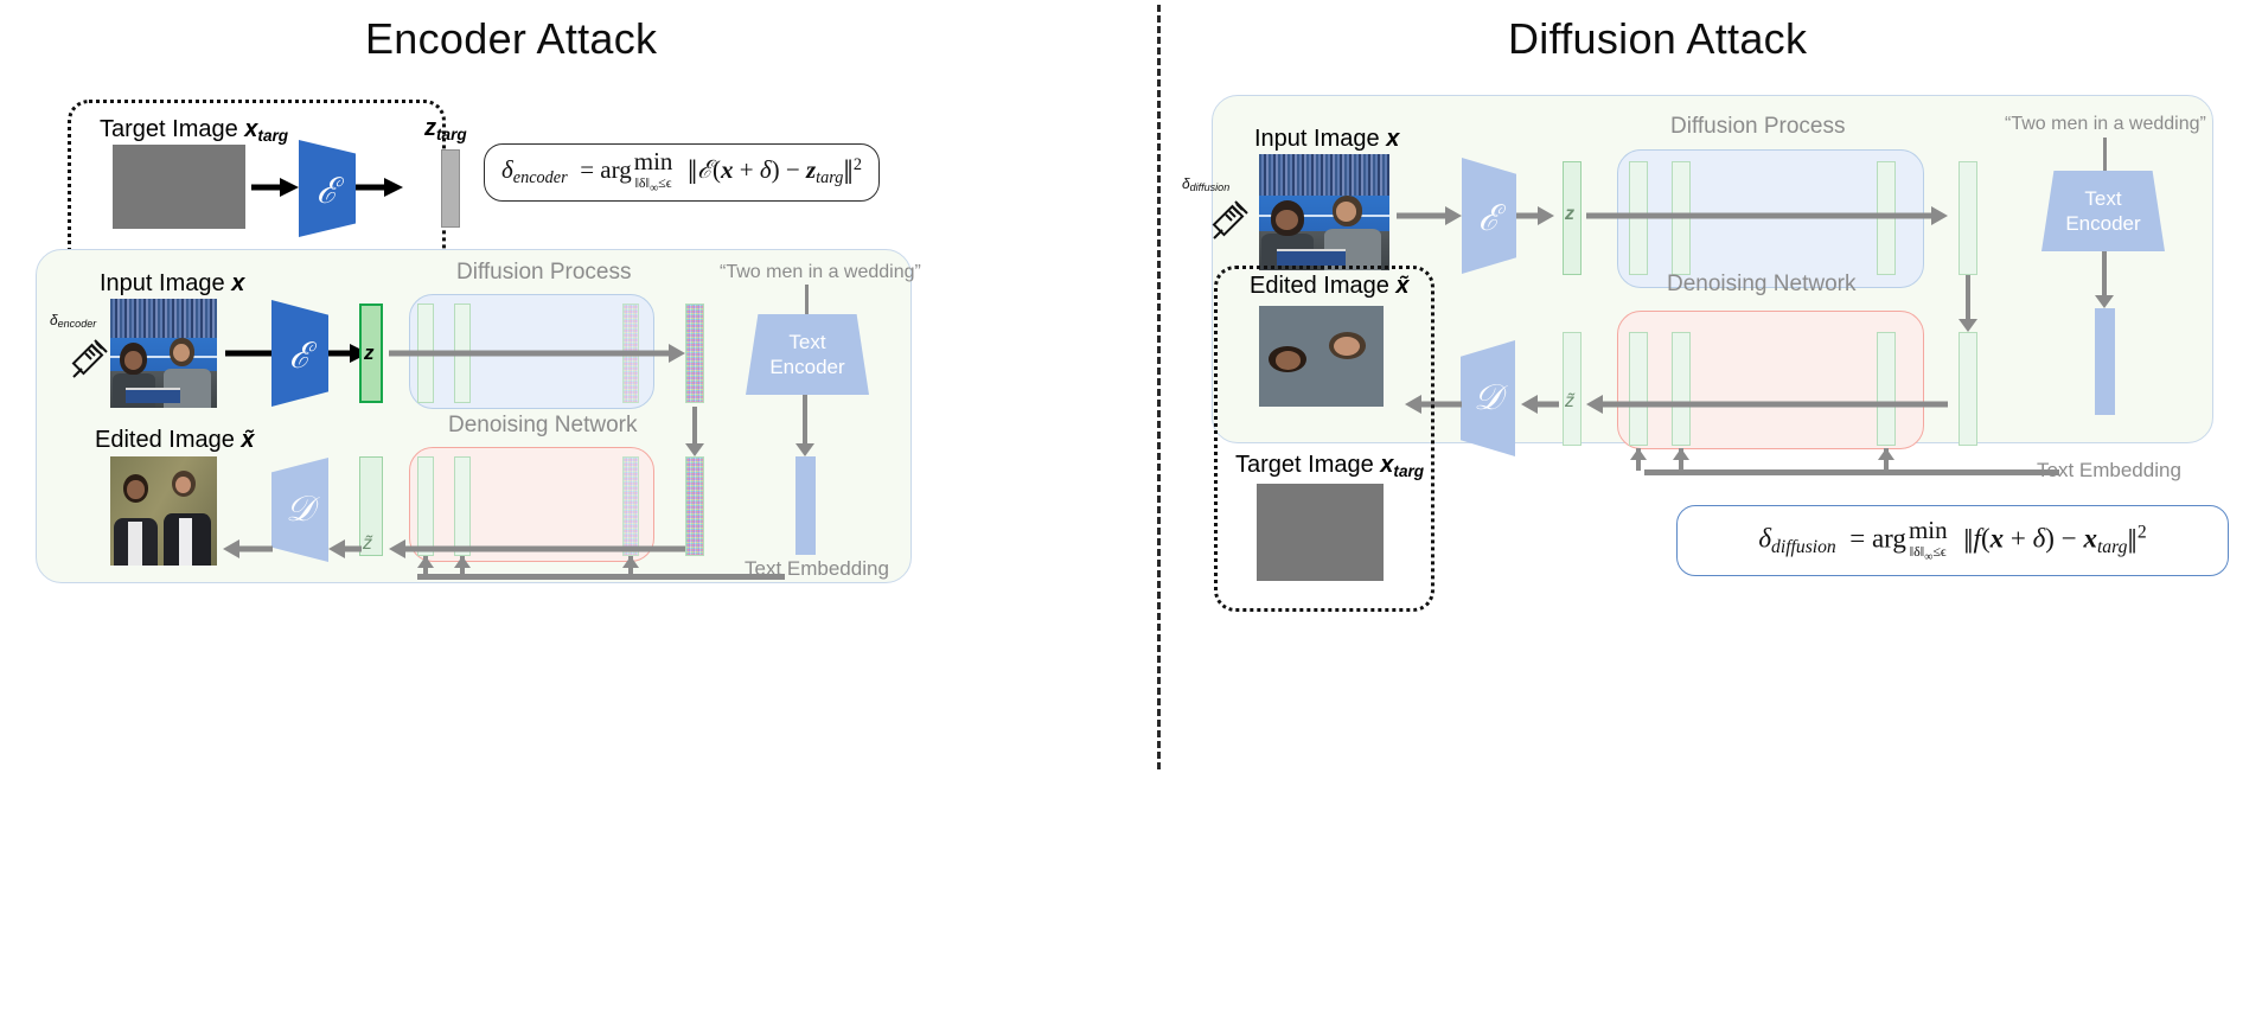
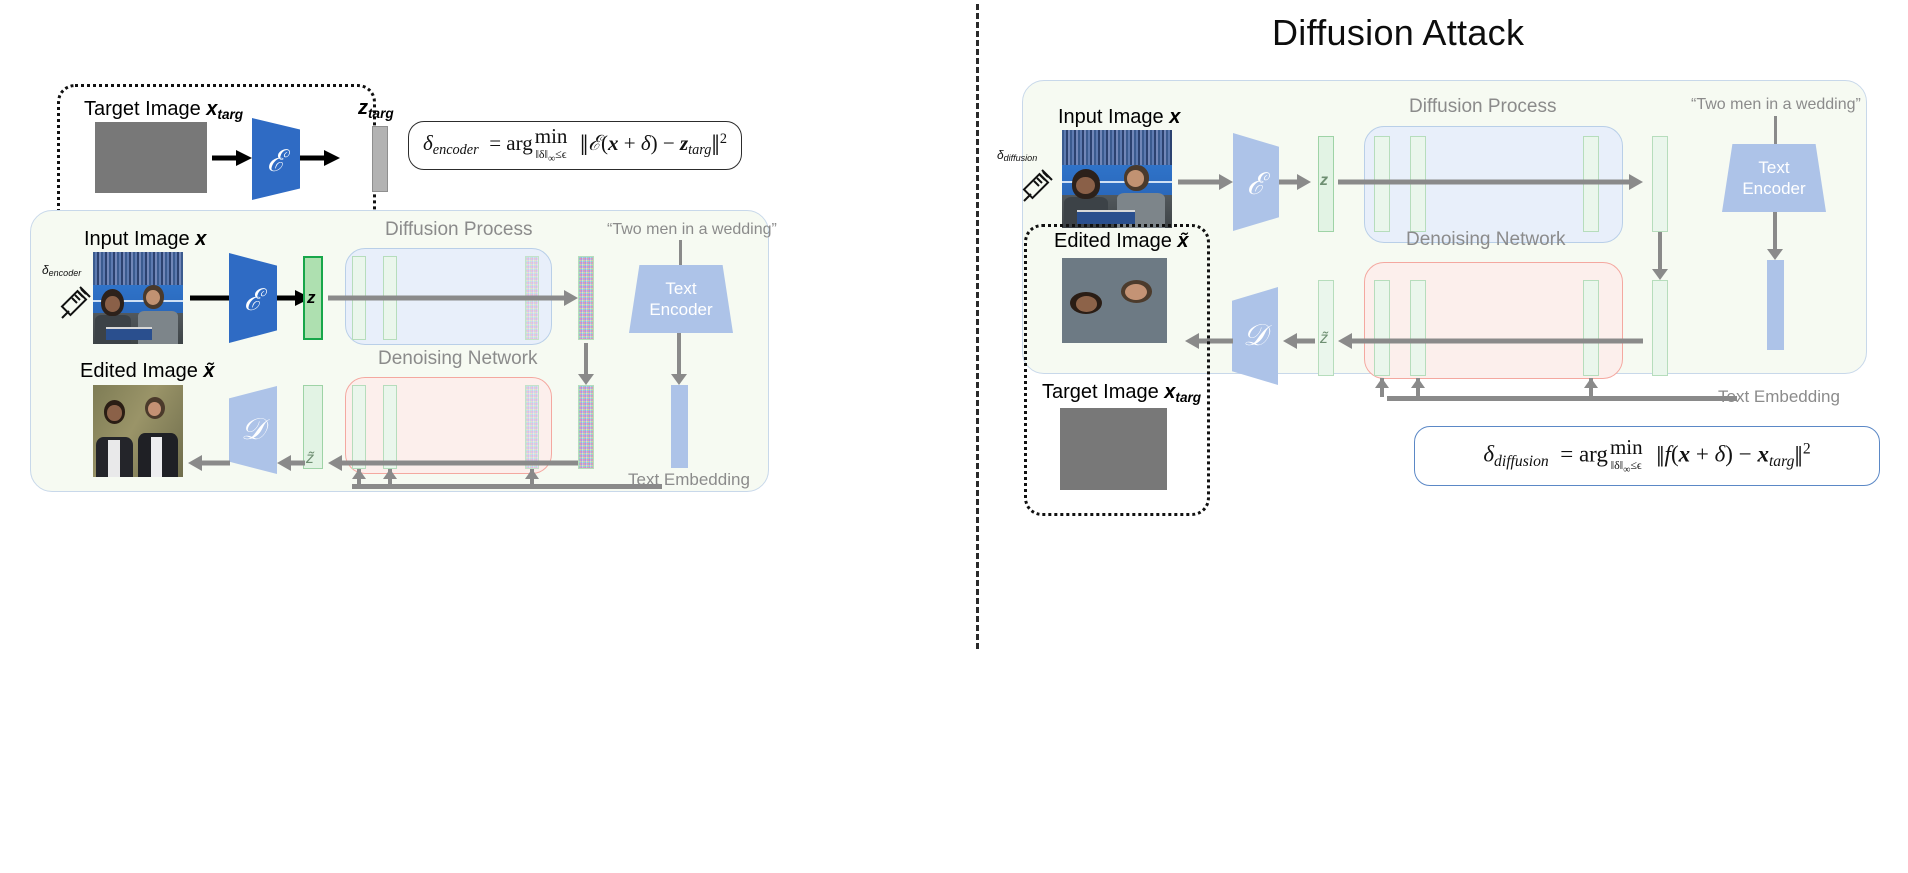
- Encoder Attack
  Target Image xtarg
  ℰ
  ztarg
  δencoder = arg
  min
  ‖δ‖∞≤ϵ
  ‖ℰ(x + δ) − ztarg‖2
  Input Image x
  δencoder
  ℰ
  z
  Diffusion Process
  “Two men in a wedding”
  Text
  Encoder
  Denoising Network
  z̃
  𝒟
  Edited Image x̃
  Text Embedding
  Diffusion Attack
  Input Image x
  δdiffusion
  ℰ
  z
  Diffusion Process
  “Two men in a wedding”
  Text
  Encoder
  Denoising Network
  z̃
  𝒟
  Text Embedding
  Edited Image x̃
  Target Image xtarg
  δdiffusion = arg
  min
  ‖δ‖∞≤ϵ
  ‖f(x + δ) − xtarg‖2
